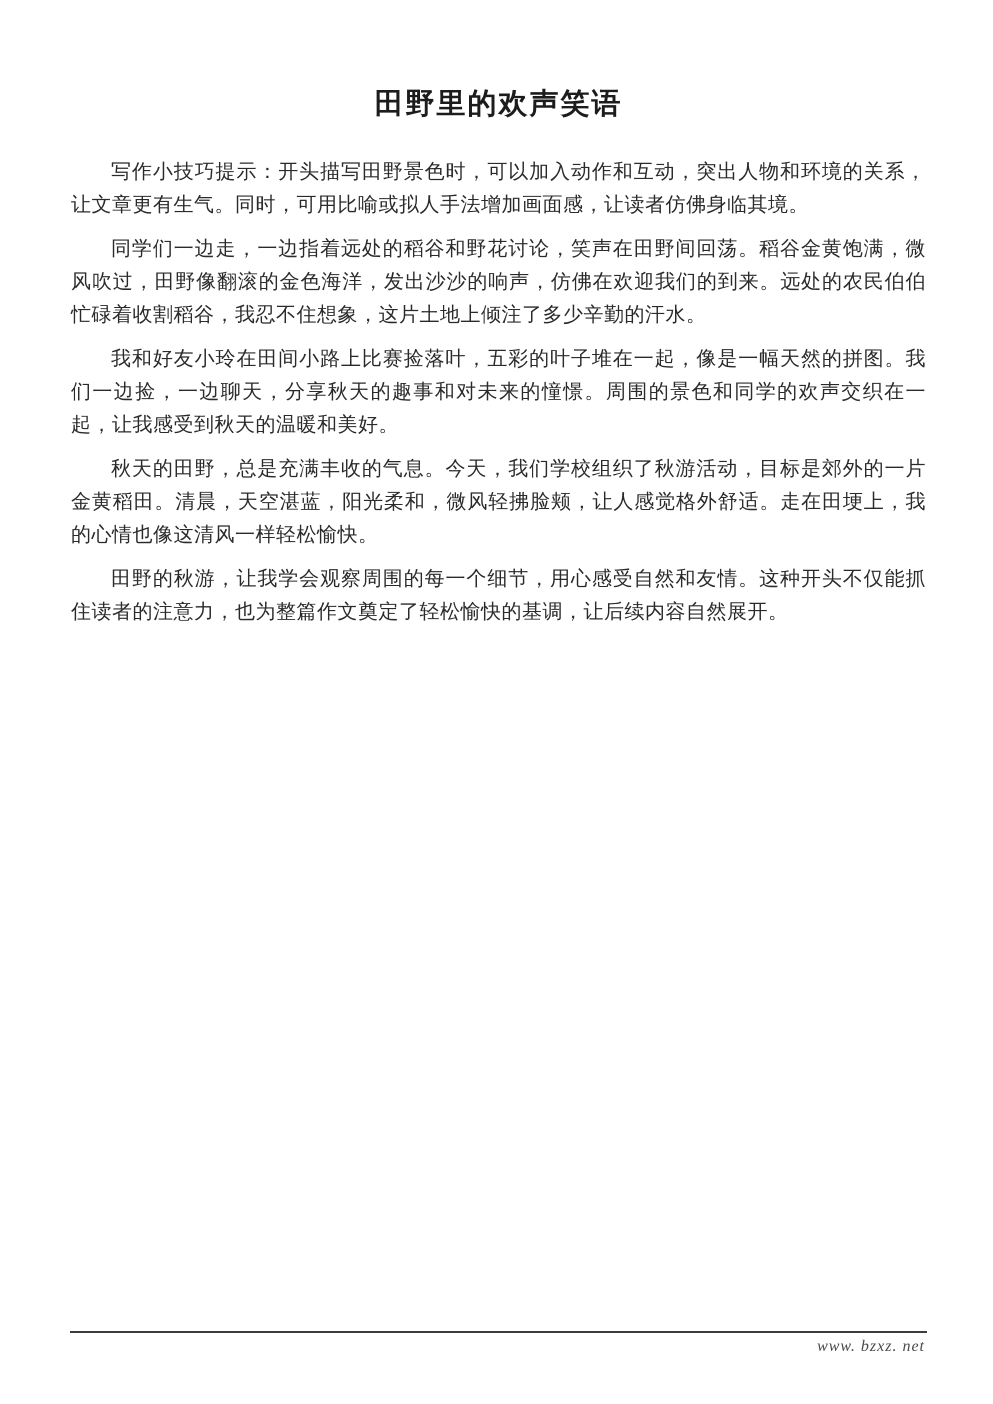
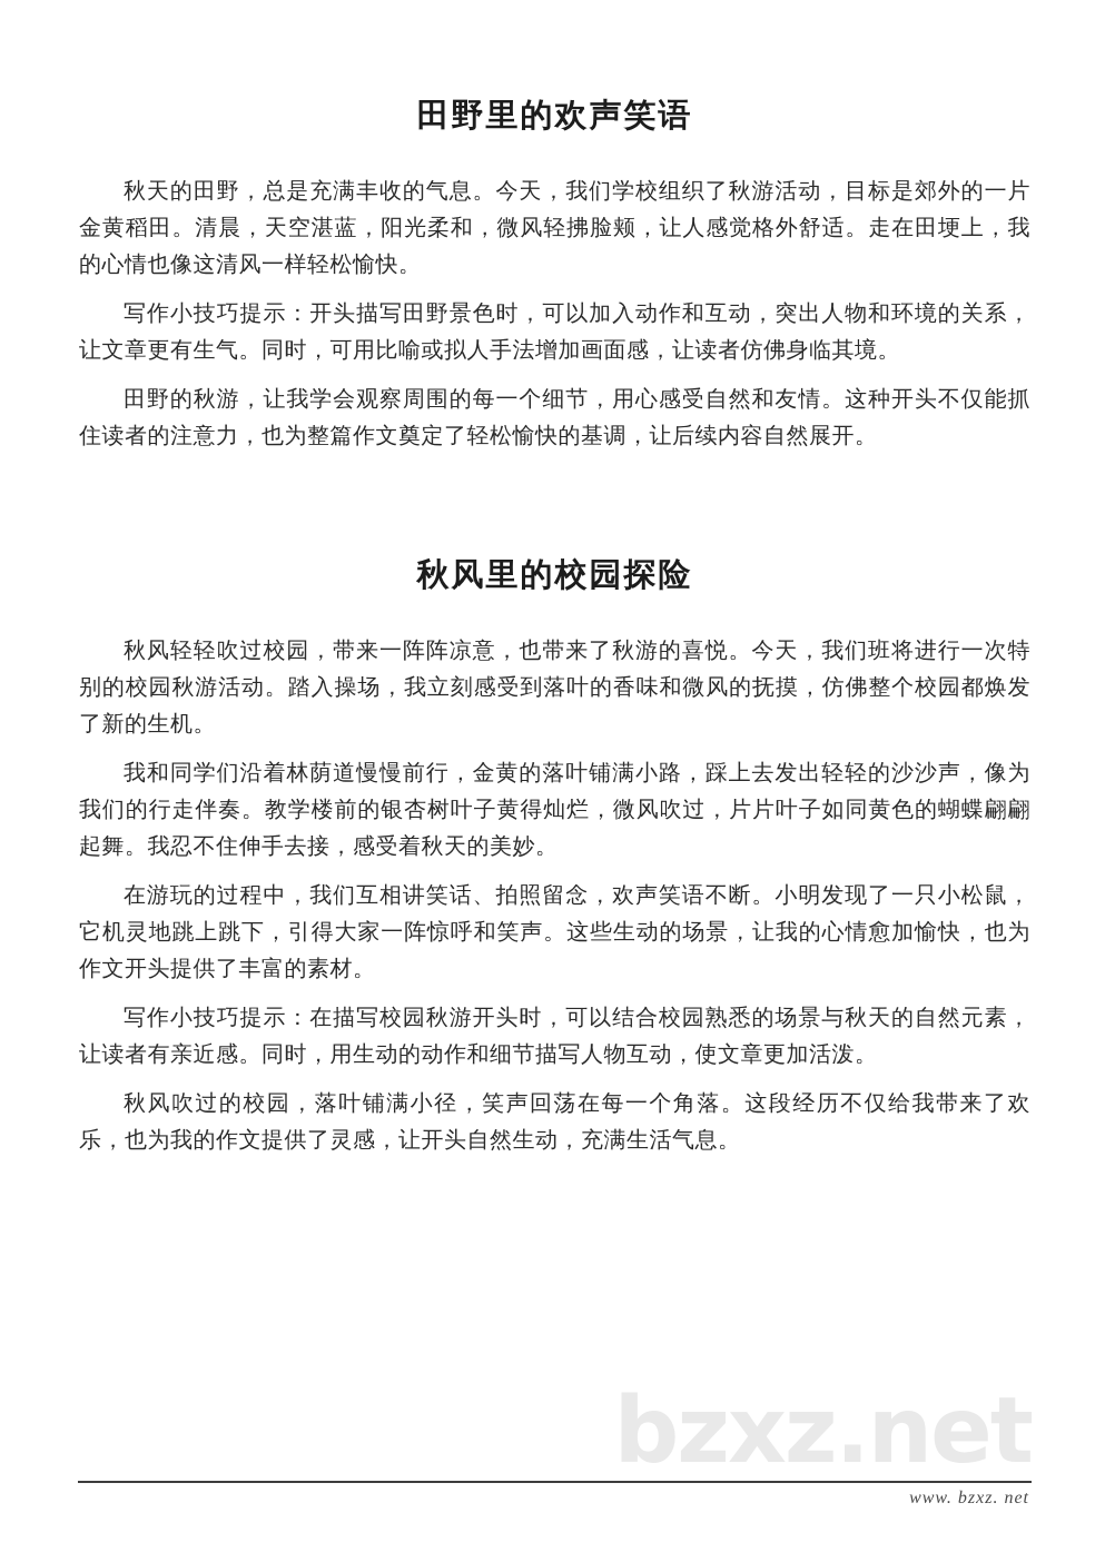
  田野里的欢声笑语
- 写作小技巧提示：开头描写田野景色时，可以加入动作和互动，突出人物和环境的关系，让文章更有生气。同时，可用比喻或拟人手法增加画面感，让读者仿佛身临其境。
+ 秋天的田野，总是充满丰收的气息。今天，我们学校组织了秋游活动，目标是郊外的一片金黄稻田。清晨，天空湛蓝，阳光柔和，微风轻拂脸颊，让人感觉格外舒适。走在田埂上，我的心情也像这清风一样轻松愉快。
- 同学们一边走，一边指着远处的稻谷和野花讨论，笑声在田野间回荡。稻谷金黄饱满，微风吹过，田野像翻滚的金色海洋，发出沙沙的响声，仿佛在欢迎我们的到来。远处的农民伯伯忙碌着收割稻谷，我忍不住想象，这片土地上倾注了多少辛勤的汗水。
- 我和好友小玲在田间小路上比赛捡落叶，五彩的叶子堆在一起，像是一幅天然的拼图。我们一边捡，一边聊天，分享秋天的趣事和对未来的憧憬。周围的景色和同学的欢声交织在一起，让我感受到秋天的温暖和美好。
- 秋天的田野，总是充满丰收的气息。今天，我们学校组织了秋游活动，目标是郊外的一片金黄稻田。清晨，天空湛蓝，阳光柔和，微风轻拂脸颊，让人感觉格外舒适。走在田埂上，我的心情也像这清风一样轻松愉快。
+ 写作小技巧提示：开头描写田野景色时，可以加入动作和互动，突出人物和环境的关系，让文章更有生气。同时，可用比喻或拟人手法增加画面感，让读者仿佛身临其境。
  田野的秋游，让我学会观察周围的每一个细节，用心感受自然和友情。这种开头不仅能抓住读者的注意力，也为整篇作文奠定了轻松愉快的基调，让后续内容自然展开。
+ 秋风里的校园探险
+ 秋风轻轻吹过校园，带来一阵阵凉意，也带来了秋游的喜悦。今天，我们班将进行一次特别的校园秋游活动。踏入操场，我立刻感受到落叶的香味和微风的抚摸，仿佛整个校园都焕发了新的生机。
+ 我和同学们沿着林荫道慢慢前行，金黄的落叶铺满小路，踩上去发出轻轻的沙沙声，像为我们的行走伴奏。教学楼前的银杏树叶子黄得灿烂，微风吹过，片片叶子如同黄色的蝴蝶翩翩起舞。我忍不住伸手去接，感受着秋天的美妙。
+ 在游玩的过程中，我们互相讲笑话、拍照留念，欢声笑语不断。小明发现了一只小松鼠，它机灵地跳上跳下，引得大家一阵惊呼和笑声。这些生动的场景，让我的心情愈加愉快，也为作文开头提供了丰富的素材。
+ 写作小技巧提示：在描写校园秋游开头时，可以结合校园熟悉的场景与秋天的自然元素，让读者有亲近感。同时，用生动的动作和细节描写人物互动，使文章更加活泼。
+ 秋风吹过的校园，落叶铺满小径，笑声回荡在每一个角落。这段经历不仅给我带来了欢乐，也为我的作文提供了灵感，让开头自然生动，充满生活气息。
+ bzxz.net
  www. bzxz. net
